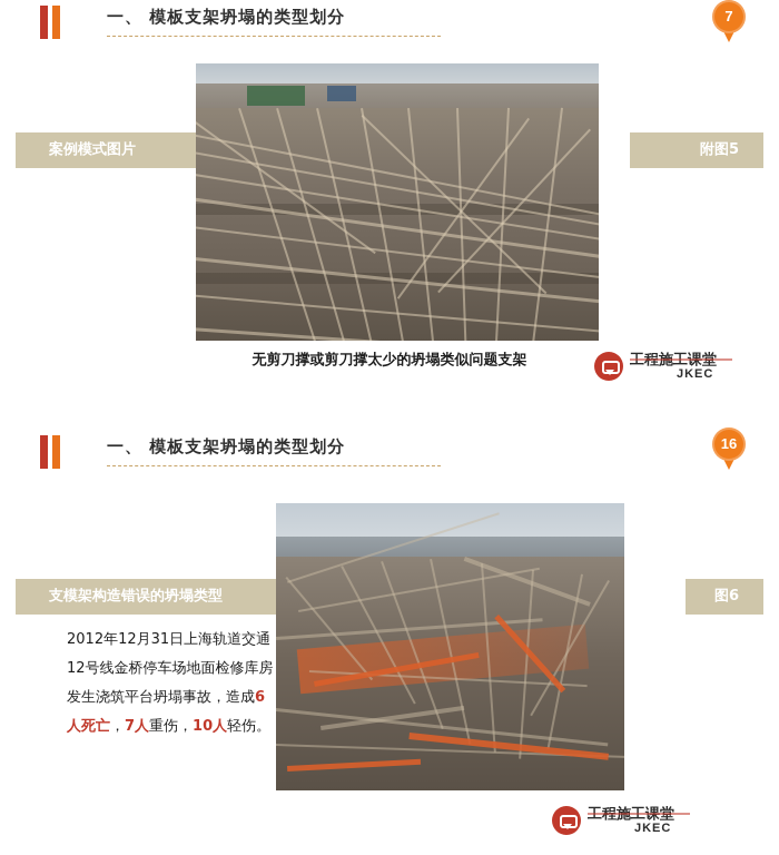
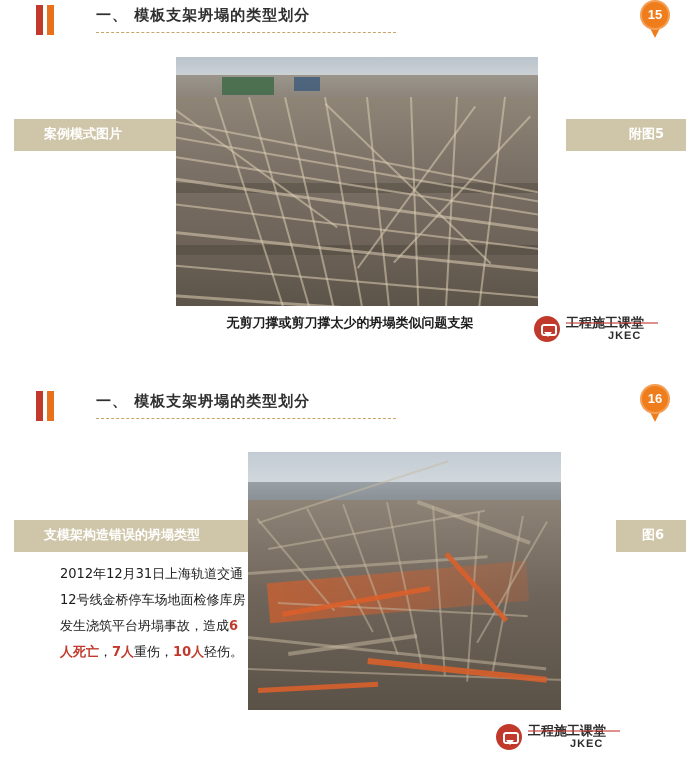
  一、 模板支架坍塌的类型划分
- 7
+ 15
  案例模式图片
  附图5
  无剪刀撑或剪刀撑太少的坍塌类似问题支架
  工程施工课堂
  JKEC
  一、 模板支架坍塌的类型划分
  16
  支模架构造错误的坍塌类型
  图6
  2012年12月31日上海轨道交通 12号线金桥停车场地面检修库房 发生浇筑平台坍塌事故，造成6人死亡，7人重伤，10人轻伤。
  工程施工课堂
  JKEC
